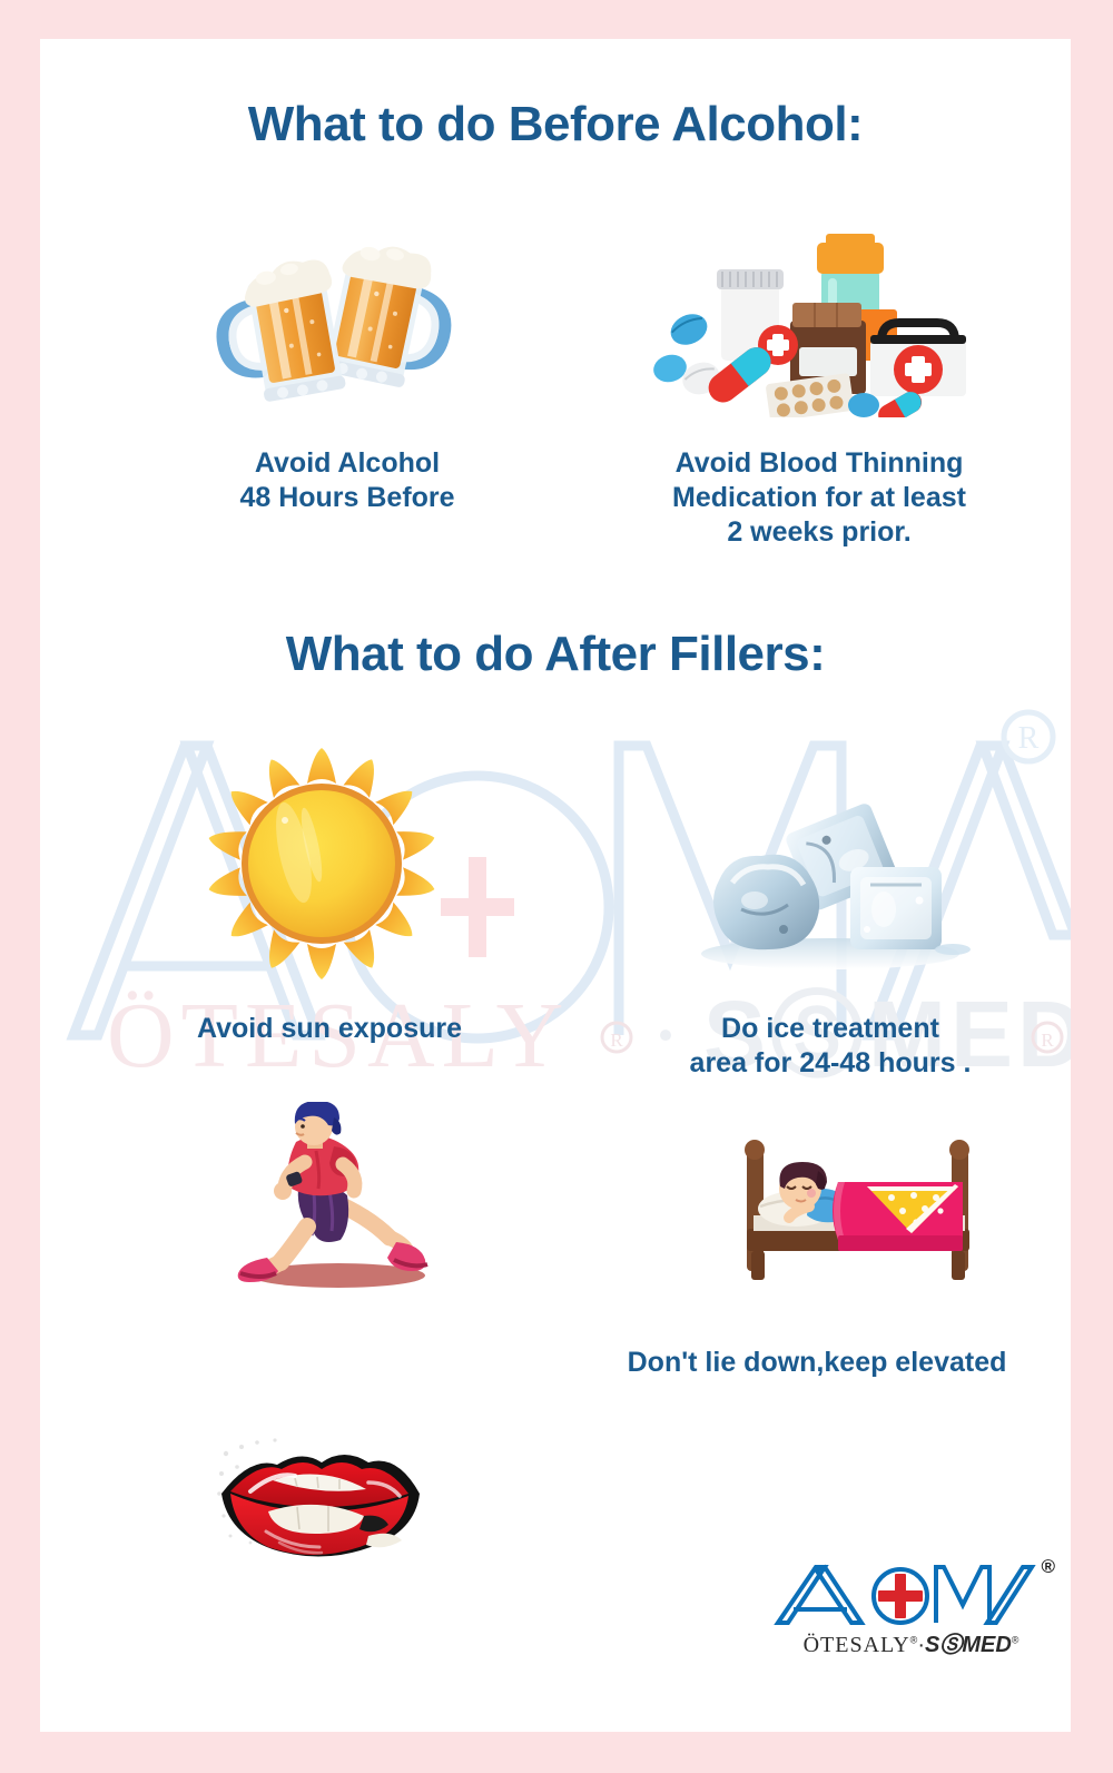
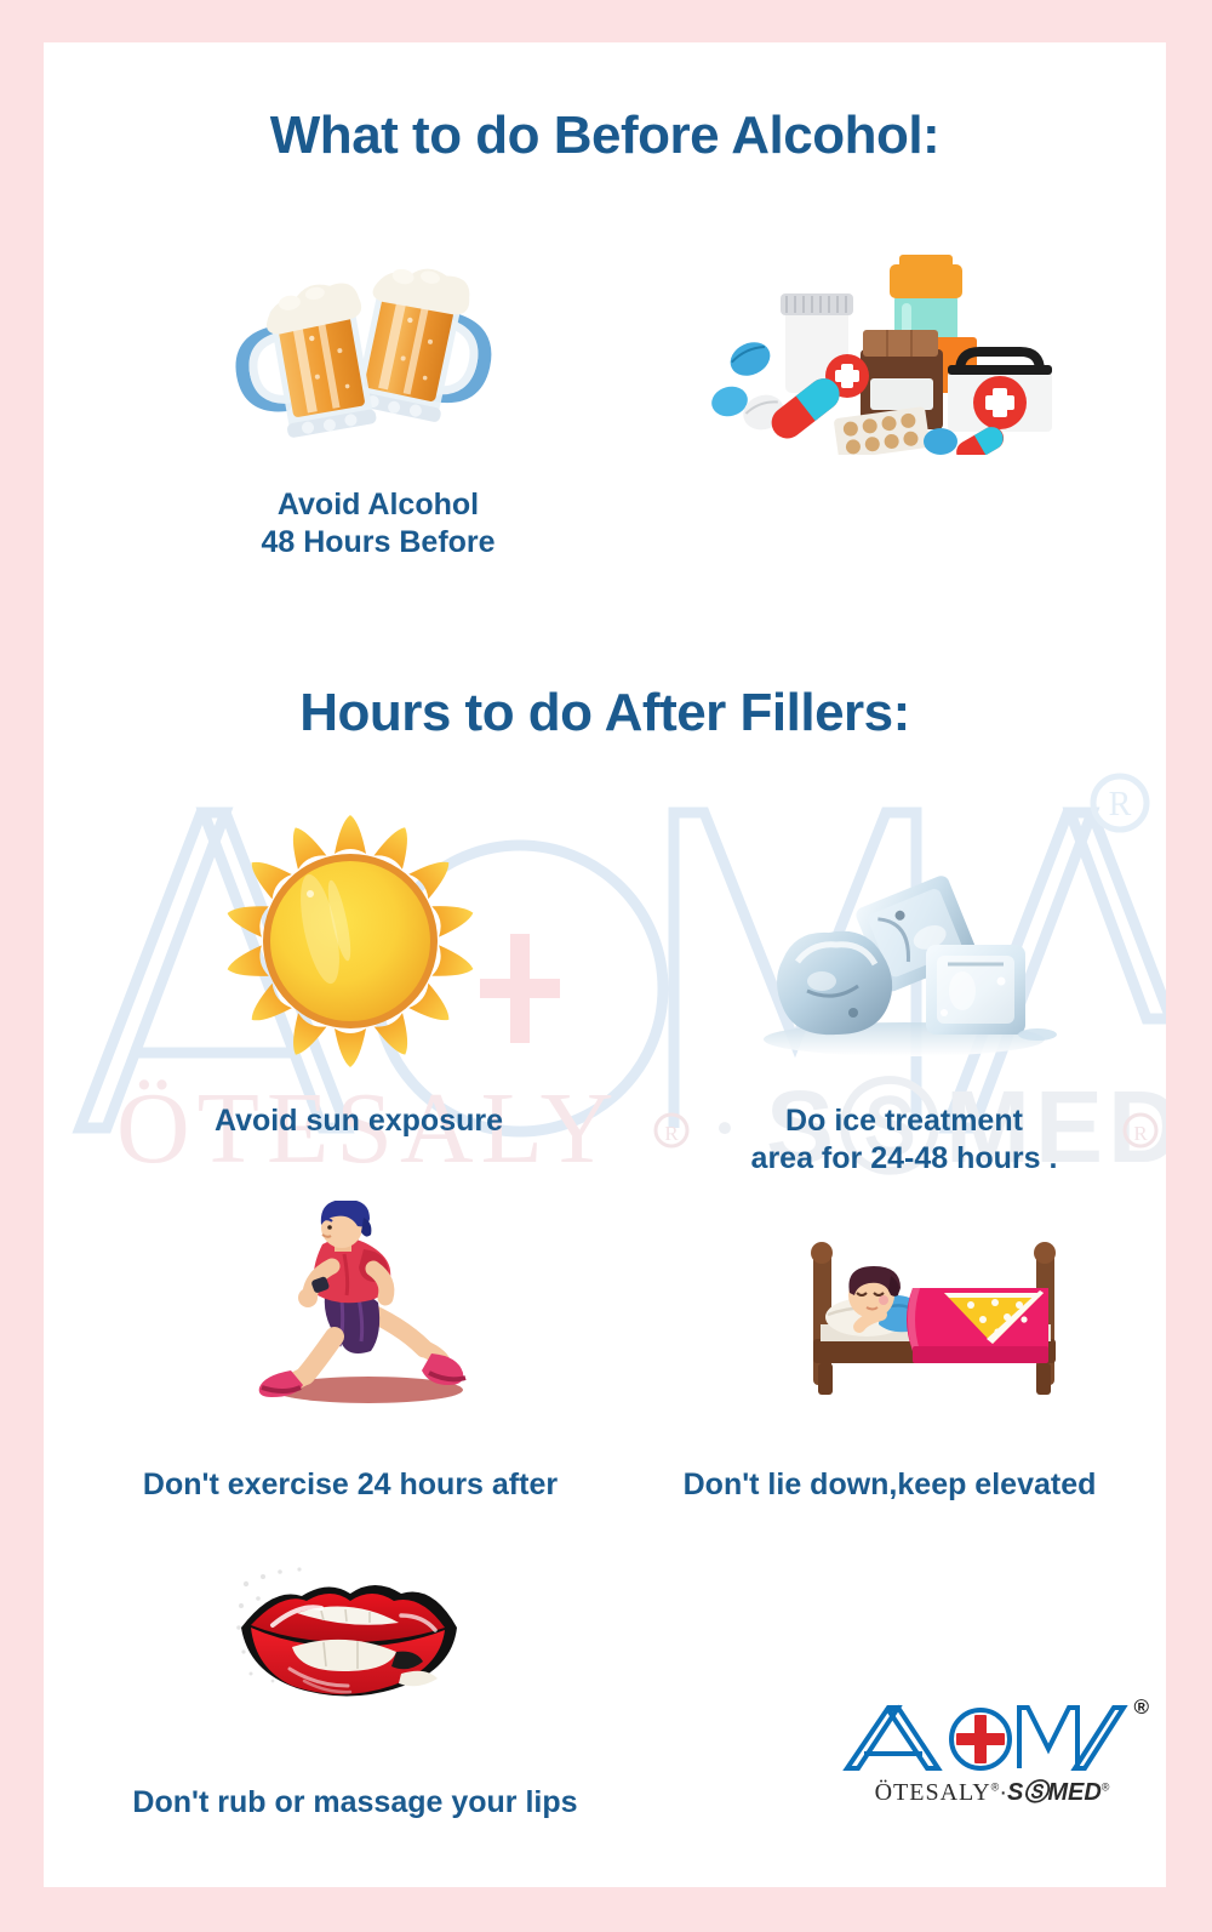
  R
  ÖTESALY
  R
  SⓈMED
  R
  What to do Before Alcohol:
  Avoid Alcohol
  48 Hours Before
- Avoid Blood Thinning
- Medication for at least
- 2 weeks prior.
- What to do After Fillers:
+ Hours to do After Fillers:
  Avoid sun exposure
  Do ice treatment
  area for 24-48 hours .
+ Don't exercise 24 hours after
  Don't lie down,keep elevated
+ Don't rub or massage your lips
  ®
  ÖTESALY®·SⓈMED®
